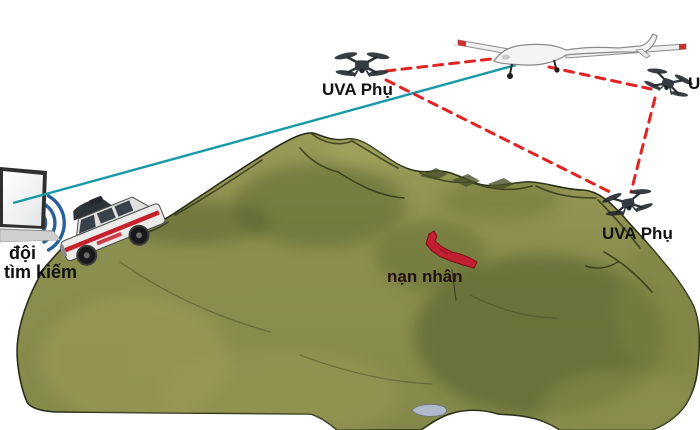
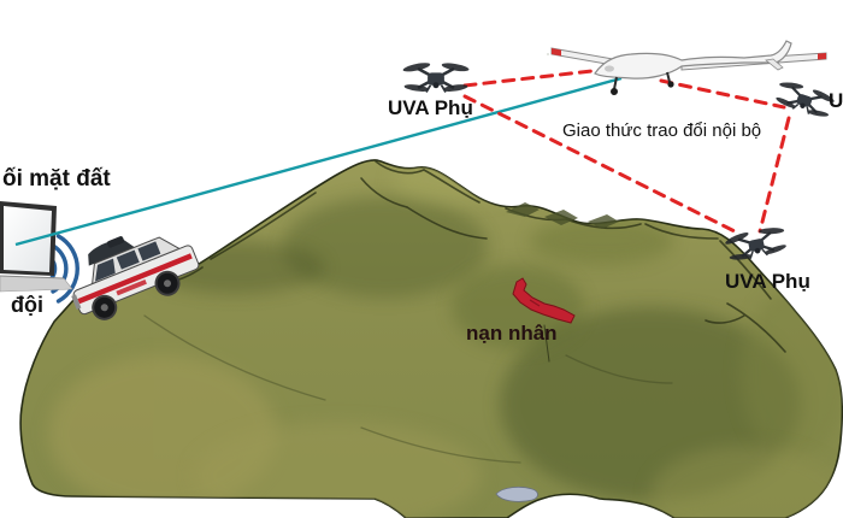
  UVA Phụ
  U
  UVA Phụ
+ Giao thức trao đổi nội bộ
+ ối mặt đất
  đội
- tìm kiếm
  nạn nhân
